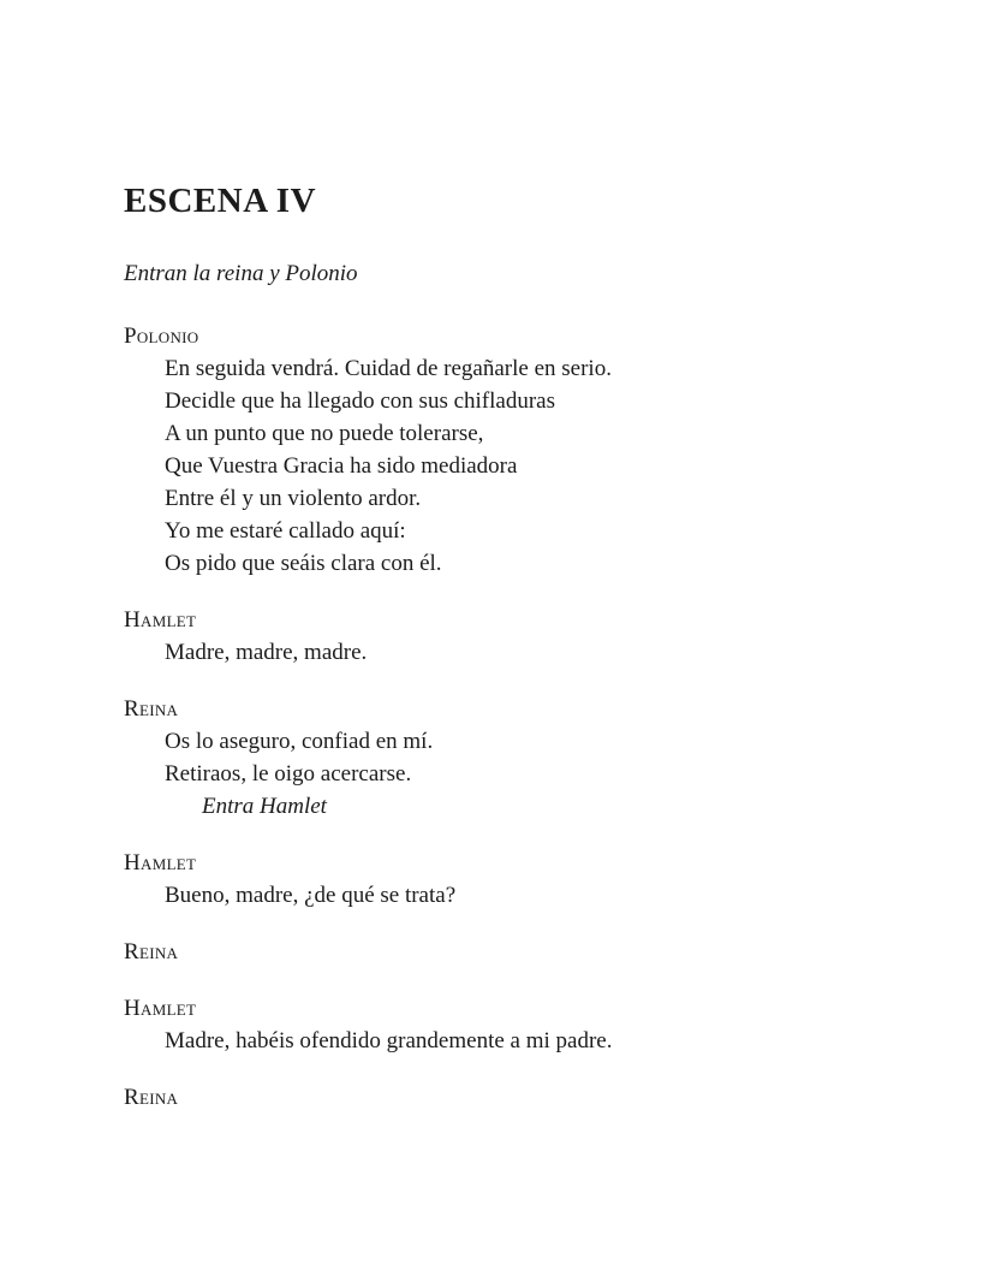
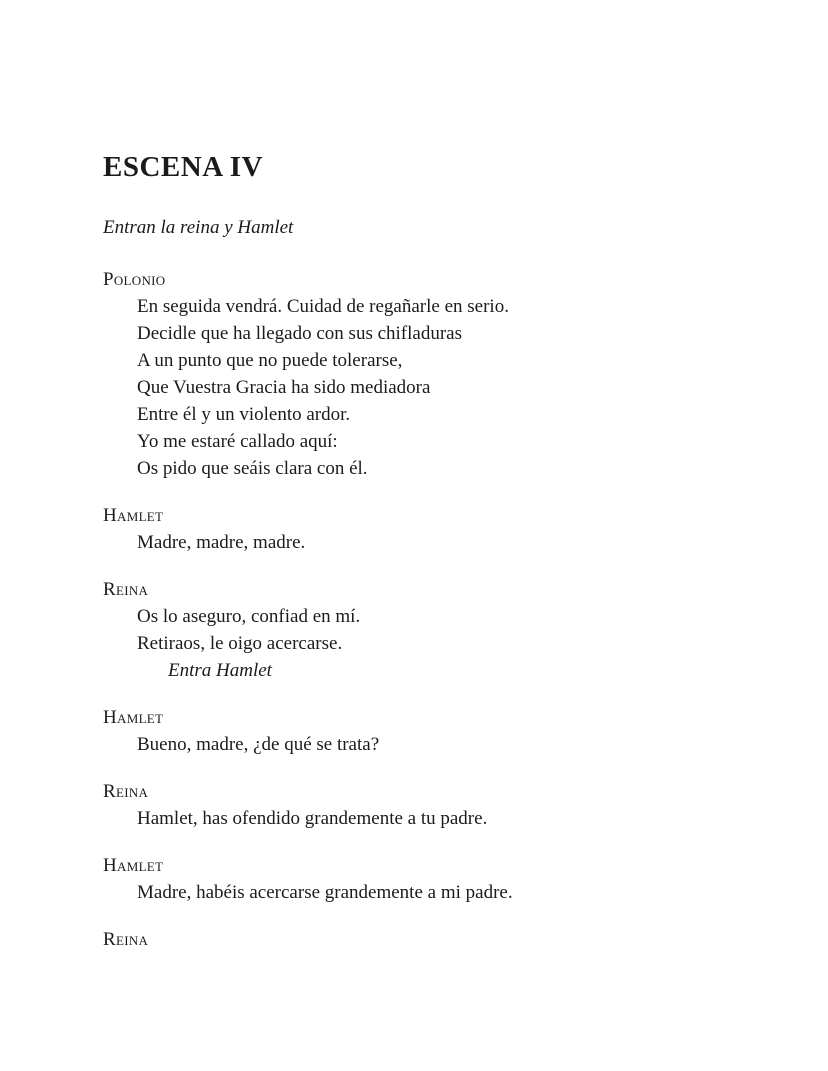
  ESCENA IV
- Entran la reina y Polonio
+ Entran la reina y Hamlet
  Polonio
  En seguida vendrá. Cuidad de regañarle en serio.
  Decidle que ha llegado con sus chifladuras
  A un punto que no puede tolerarse,
  Que Vuestra Gracia ha sido mediadora
  Entre él y un violento ardor.
  Yo me estaré callado aquí:
  Os pido que seáis clara con él.
  Hamlet
  Madre, madre, madre.
  Reina
  Os lo aseguro, confiad en mí.
  Retiraos, le oigo acercarse.
  Entra Hamlet
  Hamlet
  Bueno, madre, ¿de qué se trata?
  Reina
+ Hamlet, has ofendido grandemente a tu padre.
  Hamlet
- Madre, habéis ofendido grandemente a mi padre.
+ Madre, habéis acercarse grandemente a mi padre.
  Reina
